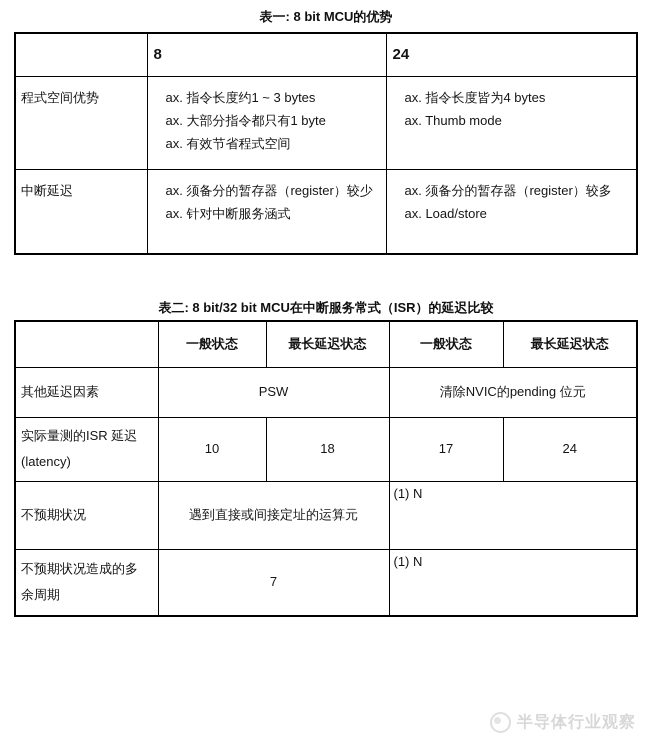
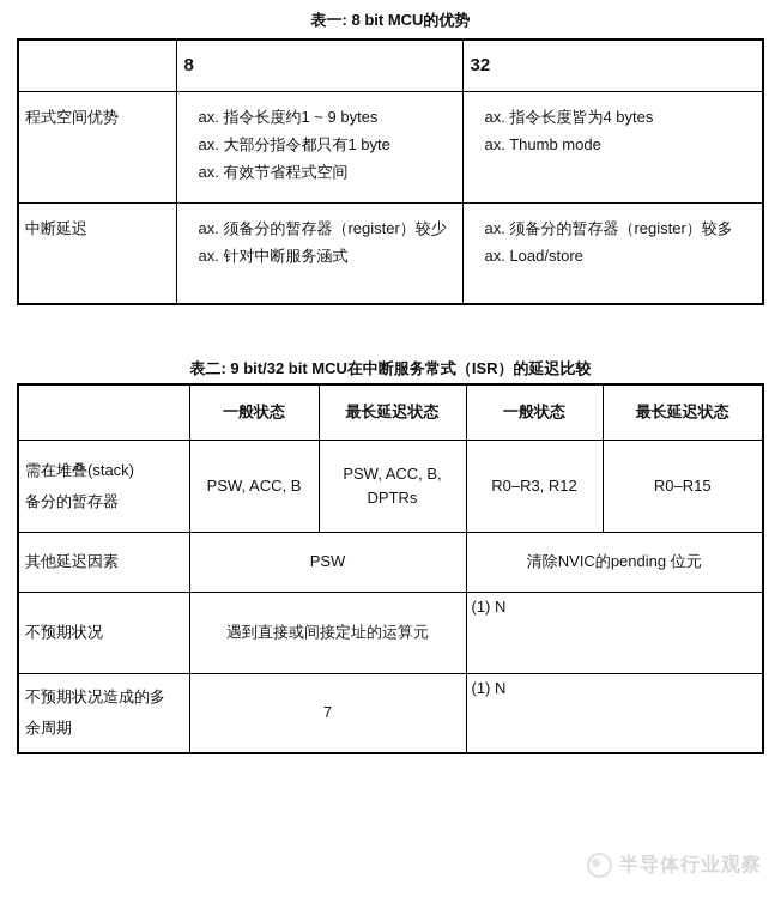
  表一: 8 bit MCU的优势
- 	8	24
+ 	8	32
- 程式空间优势	ax. 指令长度约1 ~ 3 bytes ax. 大部分指令都只有1 byte ax. 有效节省程式空间	ax. 指令长度皆为4 bytes ax. Thumb mode
+ 程式空间优势	ax. 指令长度约1 ~ 9 bytes ax. 大部分指令都只有1 byte ax. 有效节省程式空间	ax. 指令长度皆为4 bytes ax. Thumb mode
  中断延迟	ax. 须备分的暂存器（register）较少 ax. 针对中断服务涵式	ax. 须备分的暂存器（register）较多 ax. Load/store
- 表二: 8 bit/32 bit MCU在中断服务常式（ISR）的延迟比较
+ 表二: 9 bit/32 bit MCU在中断服务常式（ISR）的延迟比较
  	一般状态	最长延迟状态	一般状态	最长延迟状态
+ 需在堆叠(stack) 备分的暂存器	PSW, ACC, B	PSW, ACC, B, DPTRs	R0–R3, R12	R0–R15
  其他延迟因素	PSW	清除NVIC的pending 位元
- 实际量测的ISR 延迟 (latency)	10	18	17	24
  不预期状况	遇到直接或间接定址的运算元	(1) N
  不预期状况造成的多 余周期	7	(1) N
  半导体行业观察
